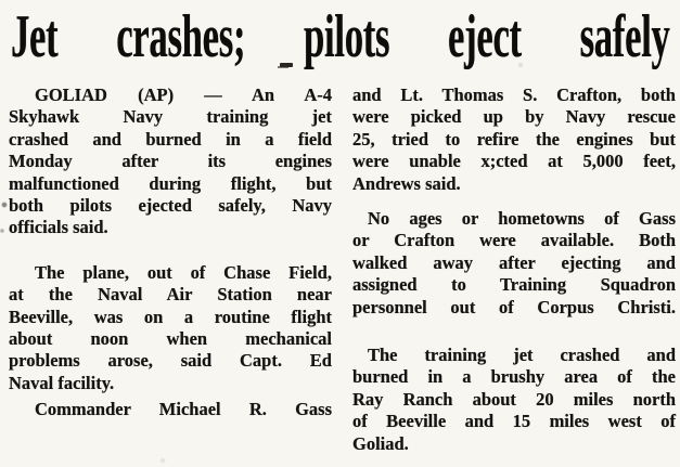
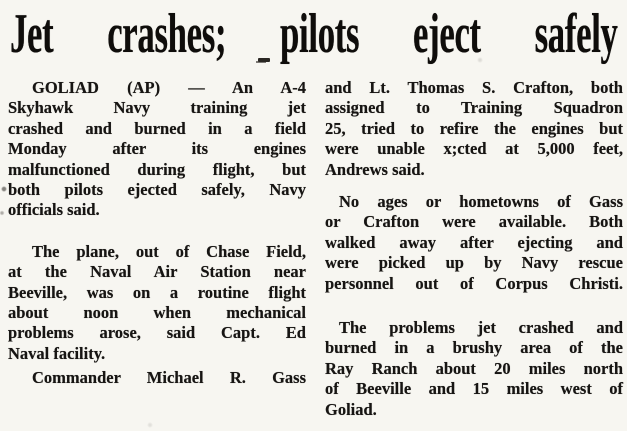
  Jet crashes; pilots eject safely
  GOLIAD (AP) — An A-4
  Skyhawk Navy training jet
  crashed and burned in a field
  Monday after its engines
  malfunctioned during flight, but
  both pilots ejected safely, Navy
  officials said.
  The plane, out of Chase Field,
  at the Naval Air Station near
  Beeville, was on a routine flight
  about noon when mechanical
  problems arose, said Capt. Ed
  Naval facility.
  Commander Michael R. Gass
  and Lt. Thomas S. Crafton, both
- were picked up by Navy rescue
+ assigned to Training Squadron
  25, tried to refire the engines but
  were unable x;cted at 5,000 feet,
  Andrews said.
  No ages or hometowns of Gass
  or Crafton were available. Both
  walked away after ejecting and
- assigned to Training Squadron
+ were picked up by Navy rescue
  personnel out of Corpus Christi.
- The training jet crashed and
+ The problems jet crashed and
  burned in a brushy area of the
  Ray Ranch about 20 miles north
  of Beeville and 15 miles west of
  Goliad.
